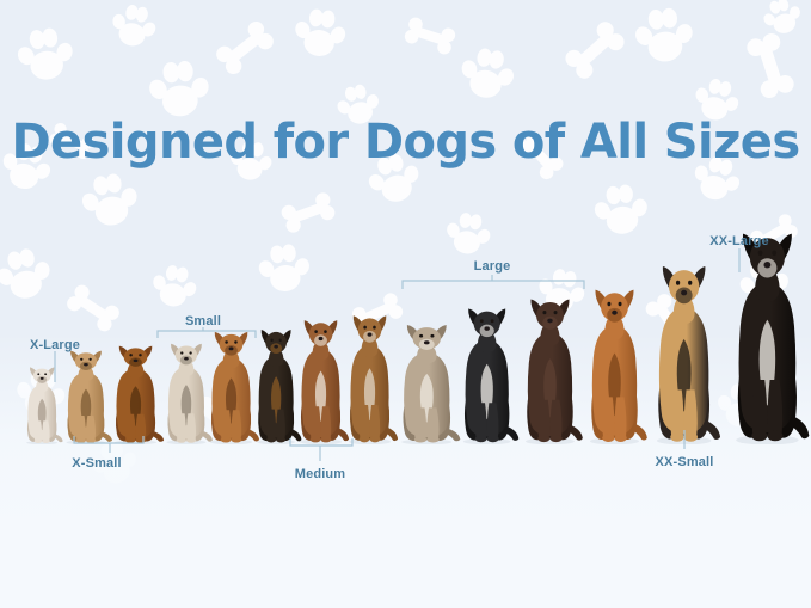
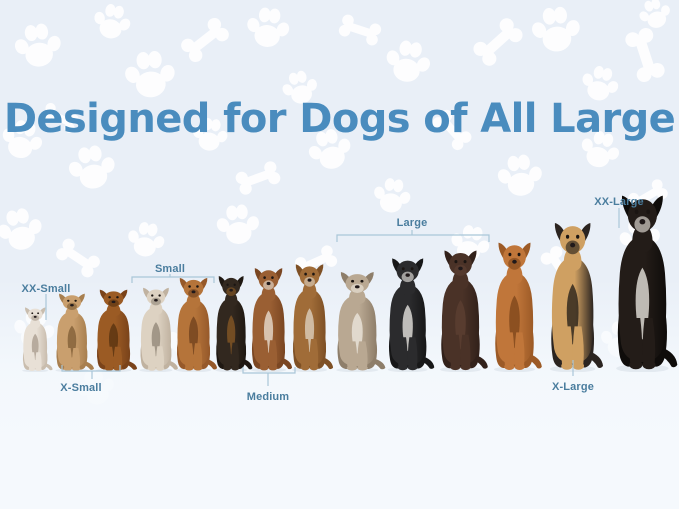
- Designed for Dogs of All Sizes
+ Designed for Dogs of All Large
- X-Large
+ XX-Small
  X-Small
  Small
  Medium
  Large
- XX-Small
+ X-Large
  XX-Large
